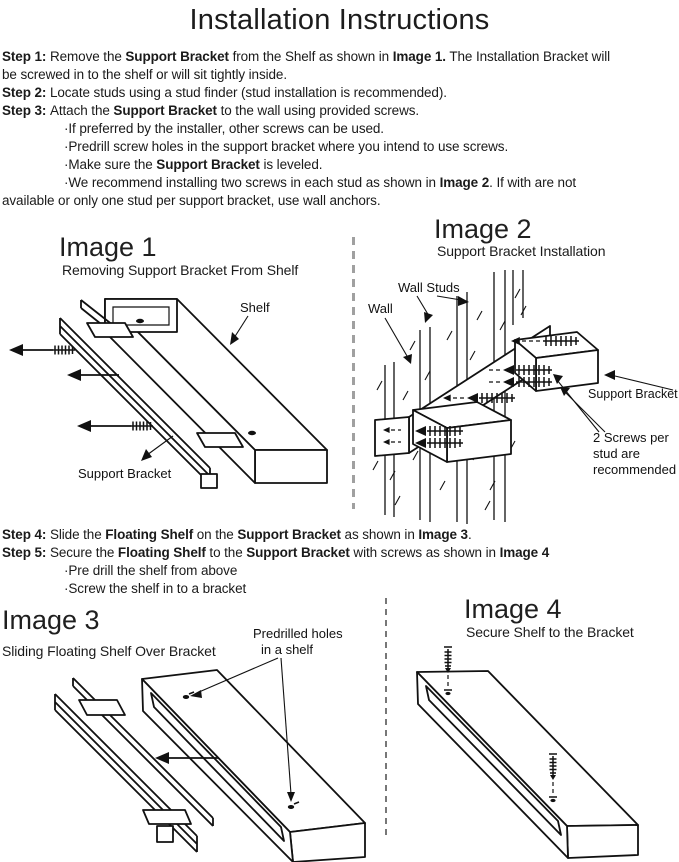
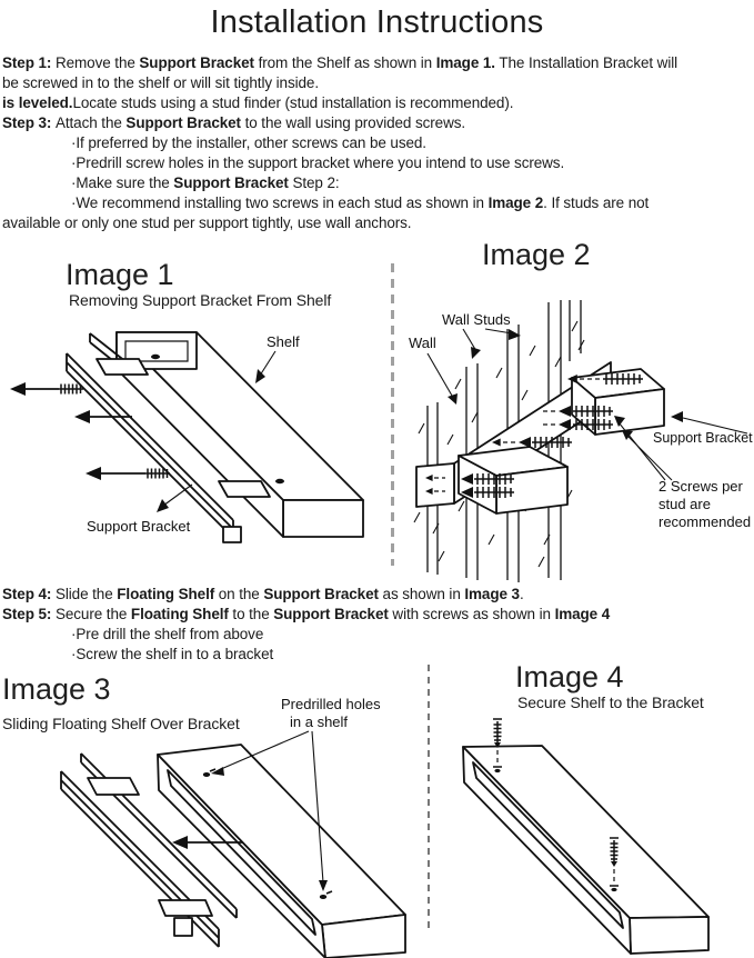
  Installation Instructions
  Step 1: Remove the Support Bracket from the Shelf as shown in Image 1. The Installation Bracket will
  be screwed in to the shelf or will sit tightly inside.
- Step 2: Locate studs using a stud finder (stud installation is recommended).
+ is leveled.Locate studs using a stud finder (stud installation is recommended).
  Step 3: Attach the Support Bracket to the wall using provided screws.
  ·If preferred by the installer, other screws can be used.
  ·Predrill screw holes in the support bracket where you intend to use screws.
- ·Make sure the Support Bracket is leveled.
+ ·Make sure the Support Bracket Step 2:
- ·We recommend installing two screws in each stud as shown in Image 2. If with are not
+ ·We recommend installing two screws in each stud as shown in Image 2. If studs are not
- available or only one stud per support bracket, use wall anchors.
+ available or only one stud per support tightly, use wall anchors.
  Image 1
  Removing Support Bracket From Shelf
  Image 2
- Support Bracket Installation
  Shelf
  Support Bracket
  Wall Studs
  Wall
  Support Bracket
  2 Screws per
  stud are
  recommended
  Step 4: Slide the Floating Shelf on the Support Bracket as shown in Image 3.
  Step 5: Secure the Floating Shelf to the Support Bracket with screws as shown in Image 4
  ·Pre drill the shelf from above
  ·Screw the shelf in to a bracket
  Image 3
  Sliding Floating Shelf Over Bracket
  Image 4
  Secure Shelf to the Bracket
  Predrilled holes
  in a shelf
